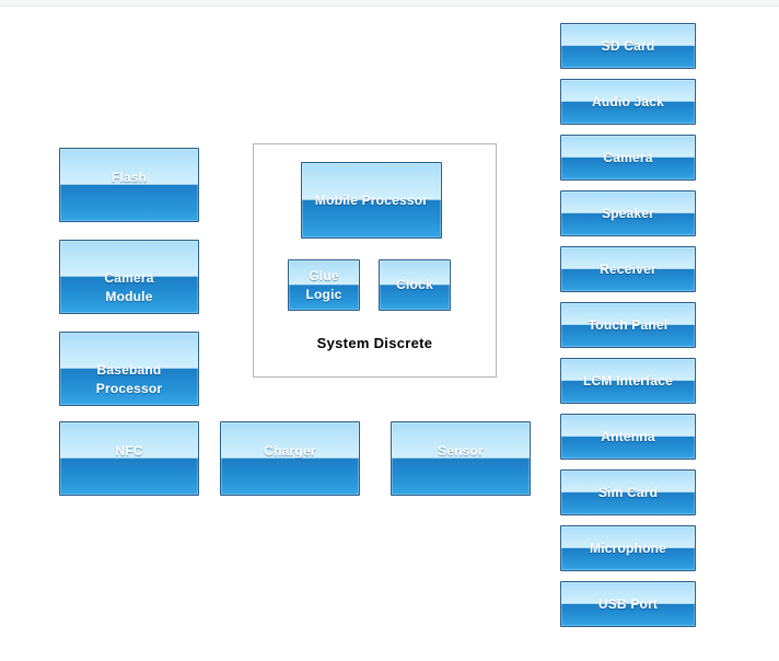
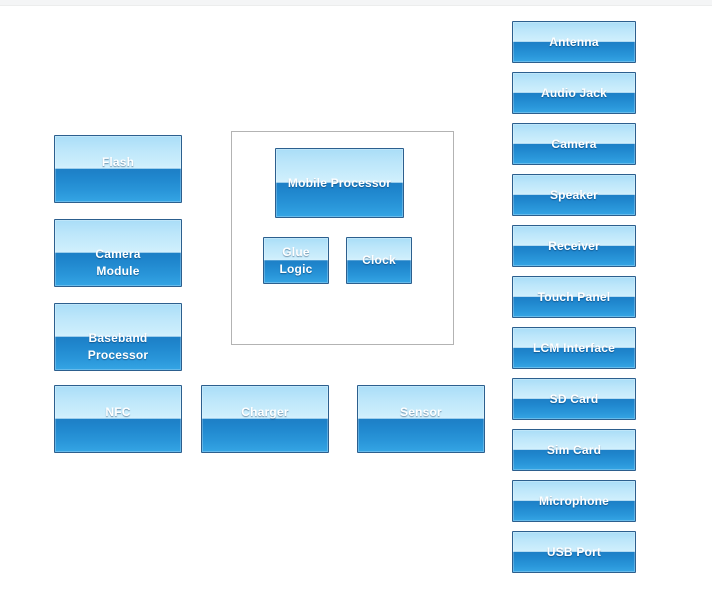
  Flash
  Camera
  Module
  Baseband
  Processor
  NFC
  Charger
  Sensor
- System Discrete
  Mobile Processor
  Glue
  Logic
  Clock
- SD Card
+ Antenna
  Audio Jack
  Camera
  Speaker
  Receiver
  Touch Panel
  LCM Interface
- Antenna
+ SD Card
  Sim Card
  Microphone
  USB Port
